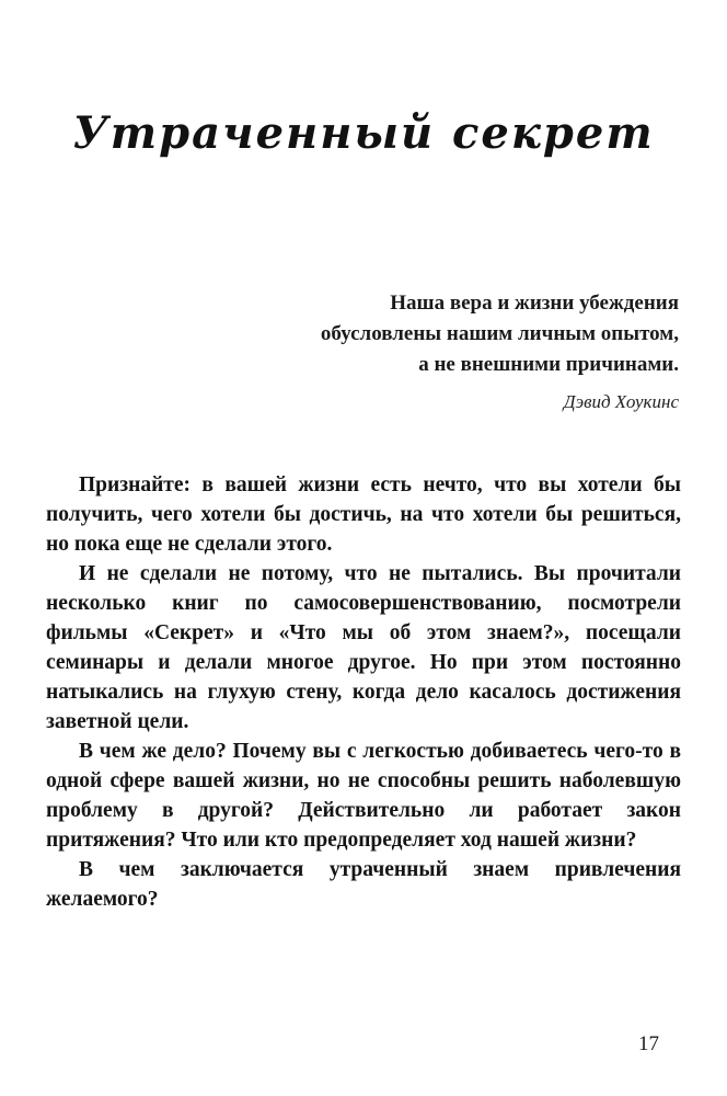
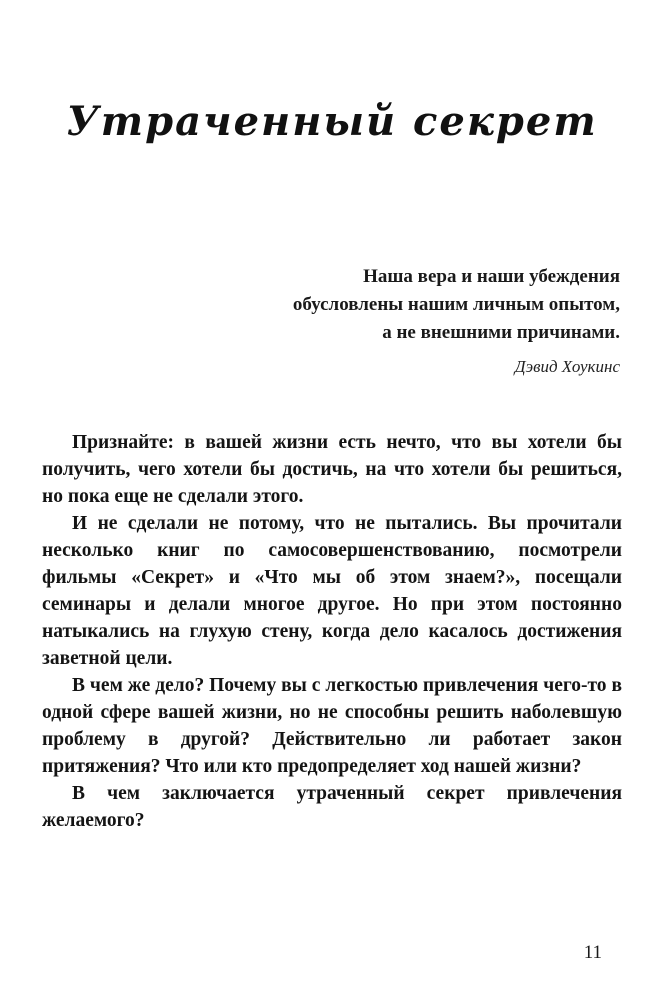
  Утраченный секрет
- Наша вера и жизни убеждения
+ Наша вера и наши убеждения
  обусловлены нашим личным опытом,
  а не внешними причинами.
  Дэвид Хоукинс
  Признайте: в вашей жизни есть нечто, что вы хотели бы получить, чего хотели бы достичь, на что хотели бы решиться, но пока еще не сделали этого.
  И не сделали не потому, что не пытались. Вы прочитали несколько книг по самосовершенствованию, посмотрели фильмы «Секрет» и «Что мы об этом знаем?», посещали семинары и делали многое другое. Но при этом постоянно натыкались на глухую стену, когда дело касалось достижения заветной цели.
- В чем же дело? Почему вы с легкостью добиваетесь чего-то в одной сфере вашей жизни, но не способны решить наболевшую проблему в другой? Действительно ли работает закон притяжения? Что или кто предопределяет ход нашей жизни?
+ В чем же дело? Почему вы с легкостью привлечения чего-то в одной сфере вашей жизни, но не способны решить наболевшую проблему в другой? Действительно ли работает закон притяжения? Что или кто предопределяет ход нашей жизни?
- В чем заключается утраченный знаем привлечения желаемого?
+ В чем заключается утраченный секрет привлечения желаемого?
- 17
+ 11
